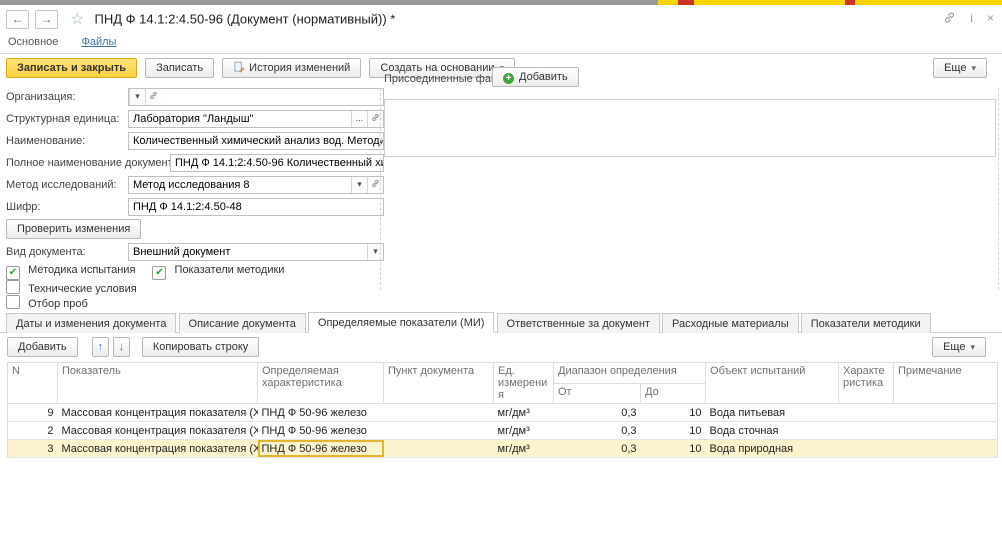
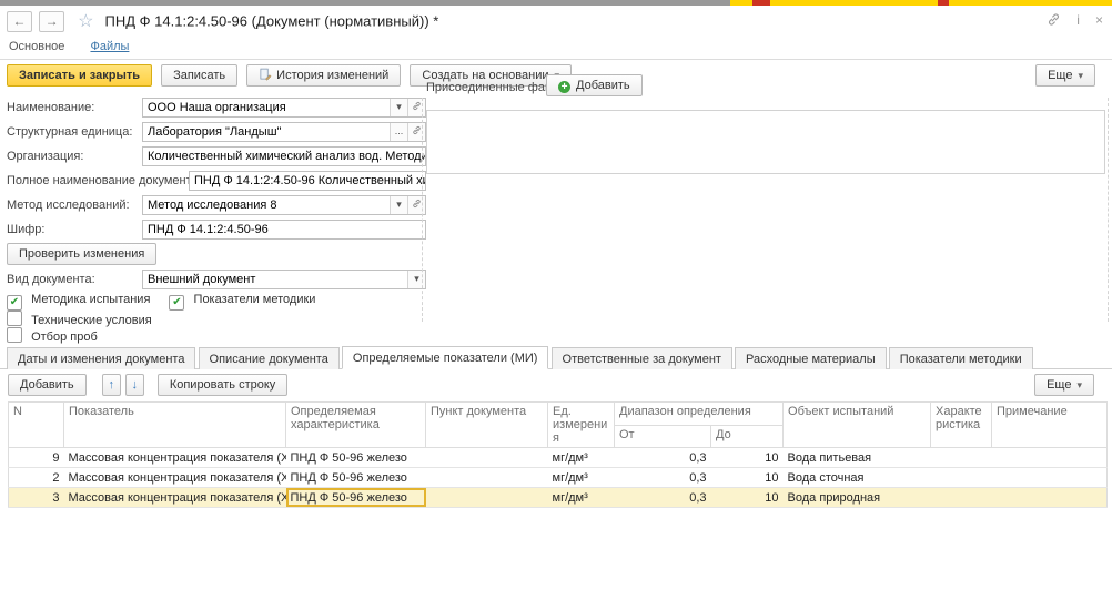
  ← → ☆ ПНД Ф 14.1:2:4.50-96 (Документ (нормативный)) *
  i ×
  Основное Файлы
  Записать и закрыть Записать История изменений Создать на основани
  Еще ▾
- Организация:
+ Наименование:
+ ООО Наша организация
  ▾
  Структурная единица:
  Лаборатория "Ландыш"
  ...
- Наименование:
+ Организация:
  Количественный химический анализ вод. Методи
  Полное наименование докумен
  Метод исследований:
  Метод исследования 8
  ▾
  Шифр:
- ПНД Ф 14.1:2:4.50-48
+ ПНД Ф 14.1:2:4.50-96
  Проверить изменения
  Вид документа:
  Внешний документ
  ▾
  ✔ Методика испытания ✔ Показатели методики
  Технические условия
  Отбор проб
  Присоединенные фа
  + Добавить
  Даты и изменения документа Описание документа Определяемые показатели (МИ) Ответственные за документ Расходные материалы Показатели методики
  Добавить ↑ ↓ Копировать строку
  Еще ▾
  N	Показатель	Определяемая характеристика	Пункт документа	Ед. измерения	Диапазон определения	Объект испытаний	Характеристика	Примечание
  От	До
  9	Массовая концентрация показателя (X	ПНД Ф 50-96 железо		мг/дм³	0,3	10	Вода питьевая
  2	Массовая концентрация показателя (X	ПНД Ф 50-96 железо		мг/дм³	0,3	10	Вода сточная
  3	Массовая концентрация показателя (X	ПНД Ф 50-96 железо		мг/дм³	0,3	10	Вода природная
